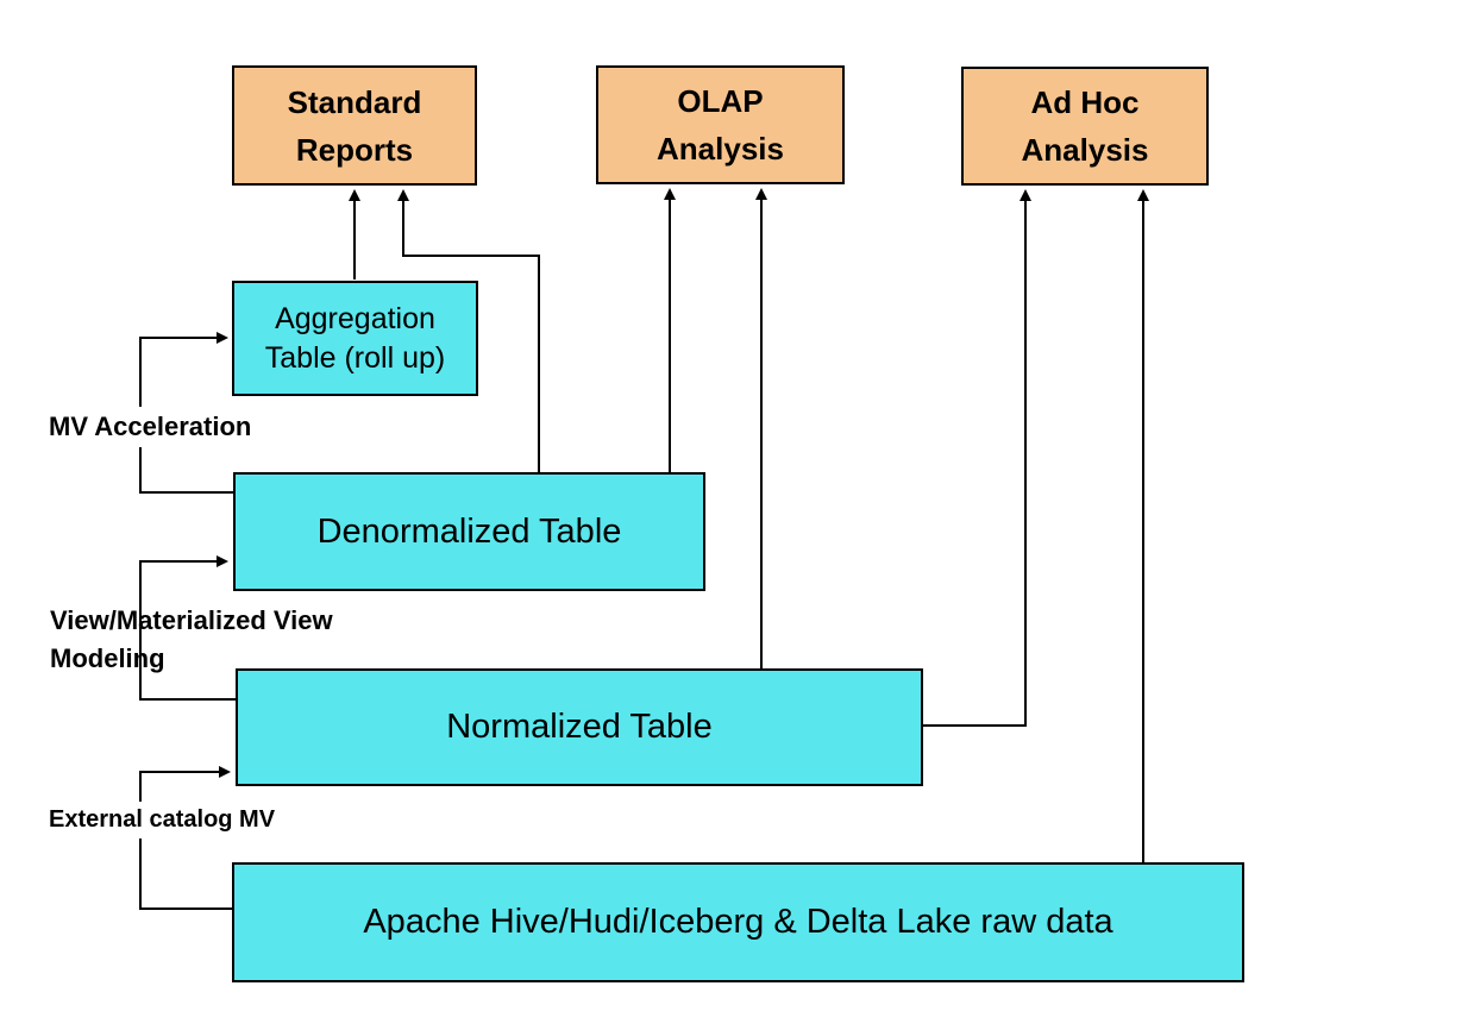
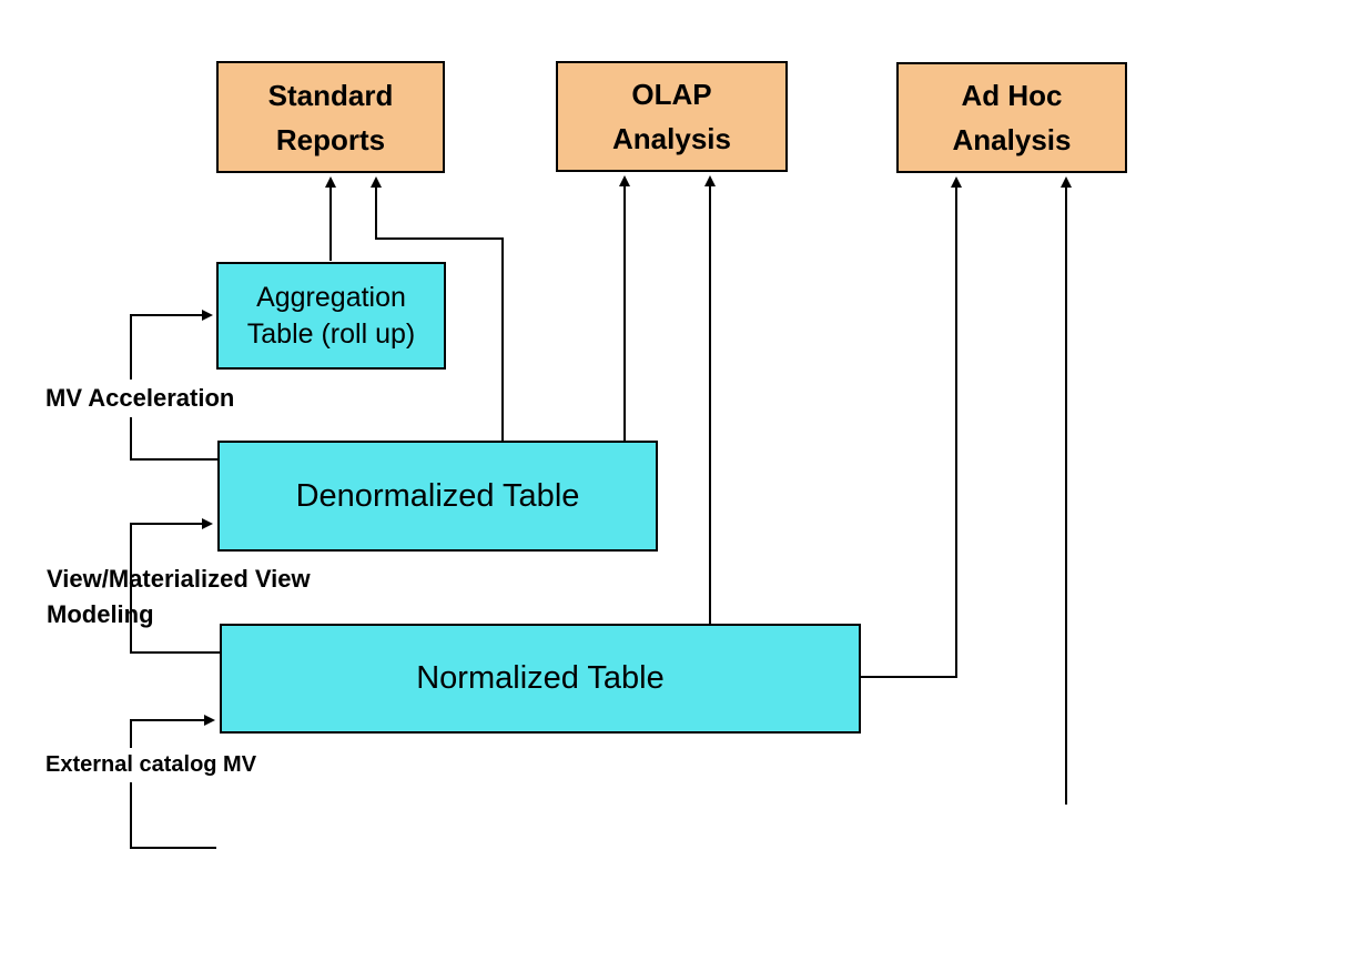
  MV Acceleration
  View/Materialized View
  Modeling
  External catalog MV
  Standard
  Reports
  OLAP
  Analysis
  Ad Hoc
  Analysis
  Aggregation
  Table (roll up)
  Denormalized Table
  Normalized Table
- Apache Hive/Hudi/Iceberg & Delta Lake raw data
